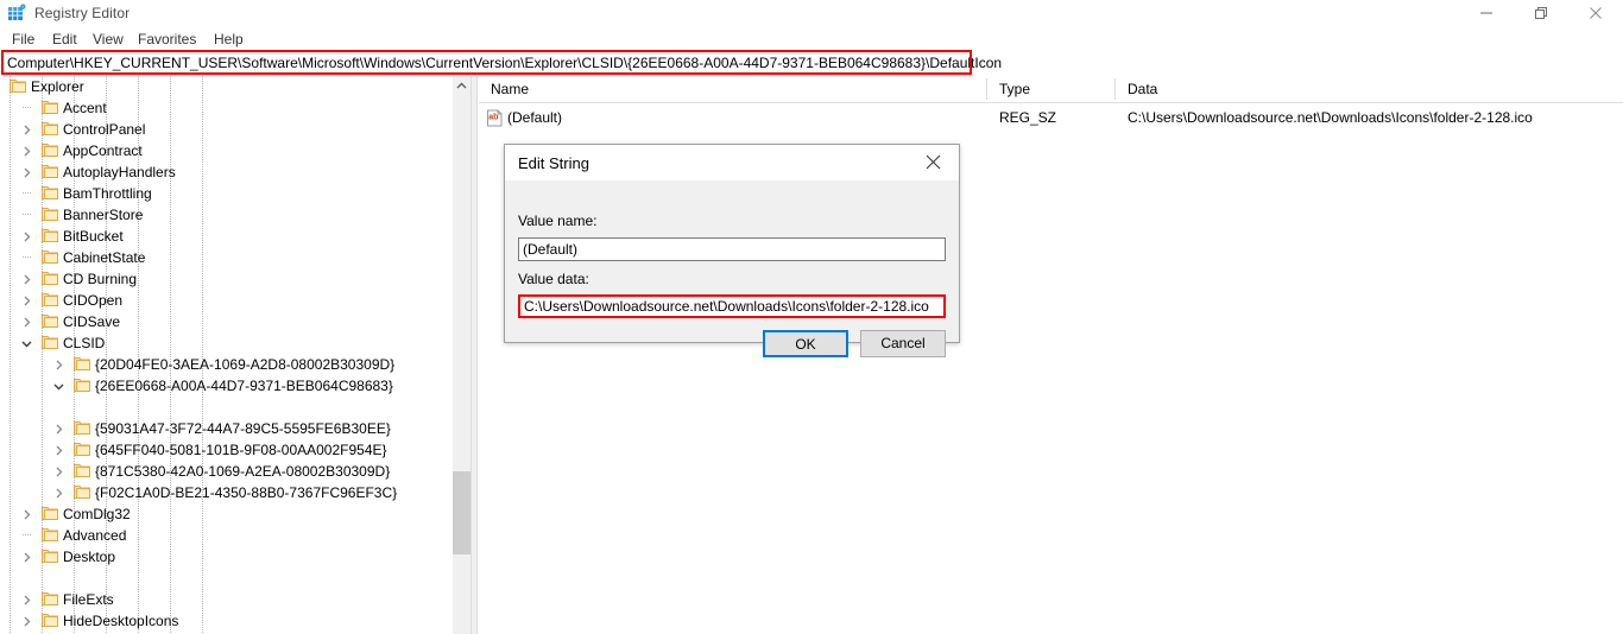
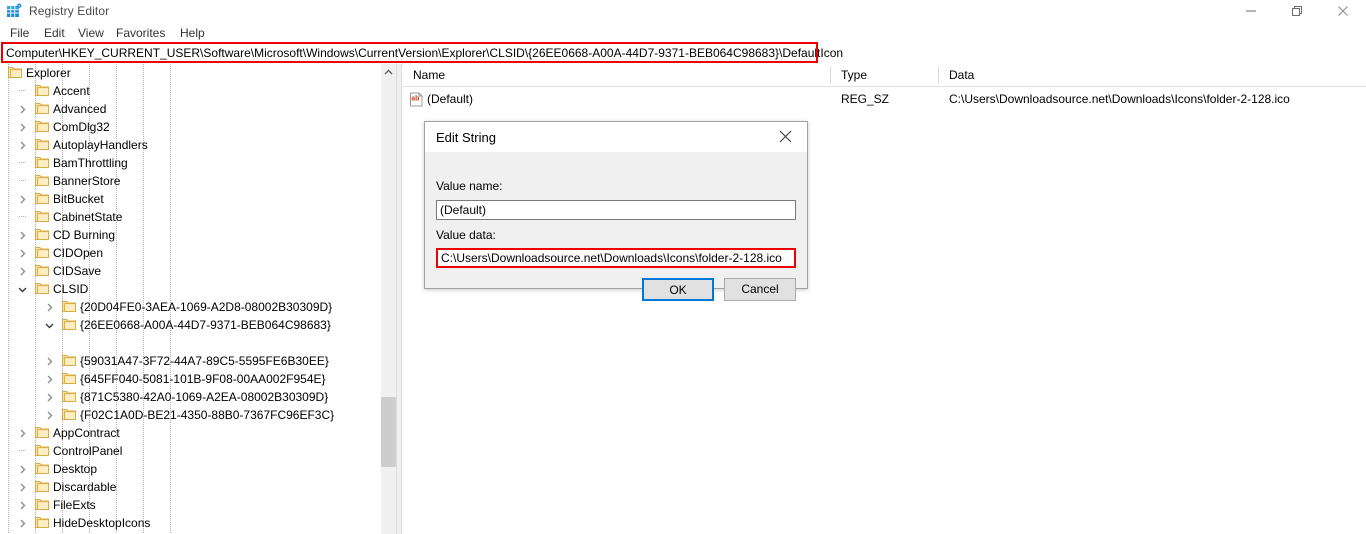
  Registry Editor
  File
  Edit
  View
  Favorites
  Help
  Computer\HKEY_CURRENT_USER\Software\Microsoft\Windows\CurrentVersion\Explorer\CLSID\{26EE0668-A00A-44D7-9371-BEB064C98683}\DefaultIcon
  Explorer
  Accent
- ControlPanel
+ Advanced
- AppContract
+ ComDlg32
  AutoplayHandlers
  BamThrottling
  BannerStore
  BitBucket
  CabinetState
  CD Burning
  CIDOpen
  CIDSave
  CLSID
  {20D04FE0-3AEA-1069-A2D8-08002B30309D}
  {26EE0668-A00A-44D7-9371-BEB064C98683}
  {59031A47-3F72-44A7-89C5-5595FE6B30EE}
  {645FF040-5081-101B-9F08-00AA002F954E}
  {871C5380-42A0-1069-A2EA-08002B30309D}
  {F02C1A0D-BE21-4350-88B0-7367FC96EF3C}
- ComDlg32
+ AppContract
- Advanced
+ ControlPanel
  Desktop
+ Discardable
  FileExts
  HideDesktopIcons
  Name
  Type
  Data
  (Default)
  REG_SZ
  C:\Users\Downloadsource.net\Downloads\Icons\folder-2-128.ico
  Edit String
  Value name:
  (Default)
  Value data:
  C:\Users\Downloadsource.net\Downloads\Icons\folder-2-128.ico
  OK
  Cancel
